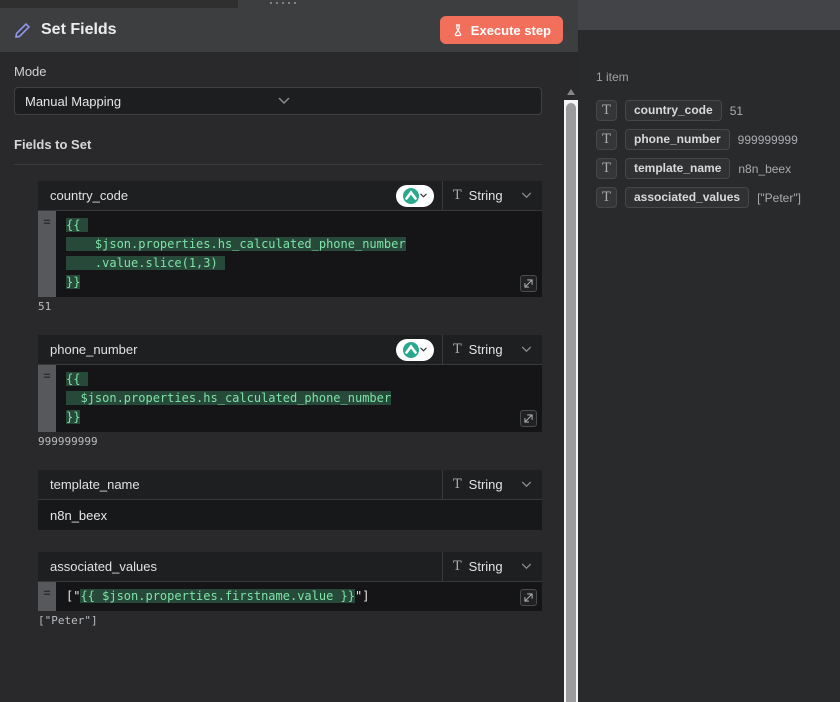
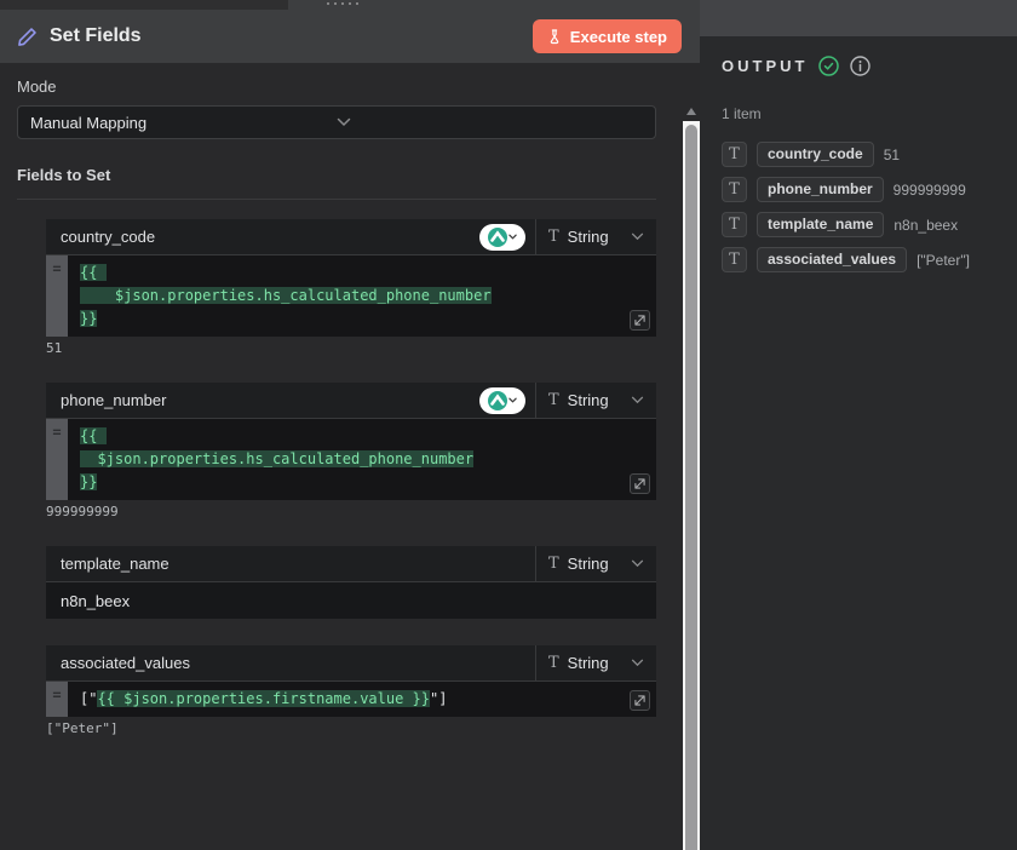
  Set Fields
  Execute step
  Mode
  Manual Mapping
  Fields to Set
  country_code
  T
  String
  =
  {{
  $json.properties.hs_calculated_phone_number
- .value.slice(1,3)
  }}
  51
  phone_number
  T
  String
  =
  {{
  $json.properties.hs_calculated_phone_number
  }}
  999999999
  template_name
  T
  String
  n8n_beex
  associated_values
  T
  String
  =
  ["{{ $json.properties.firstname.value }}"]
  ["Peter"]
+ OUTPUT
  1 item
  T
  country_code
  51
  T
  phone_number
  999999999
  T
  template_name
  n8n_beex
  T
  associated_values
  ["Peter"]
